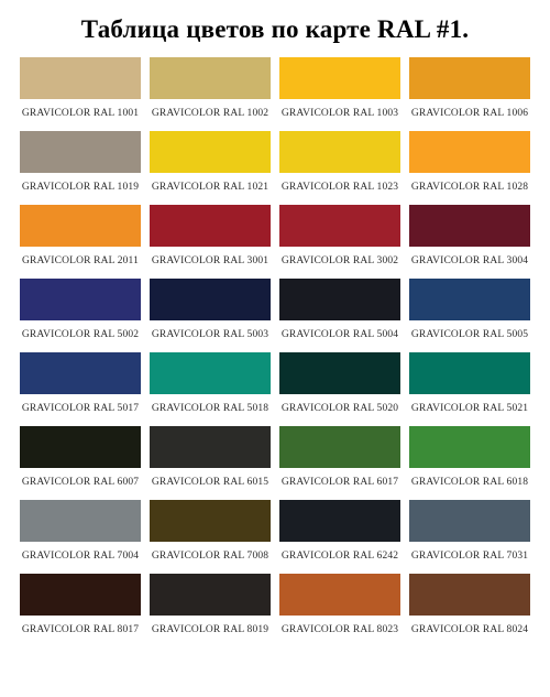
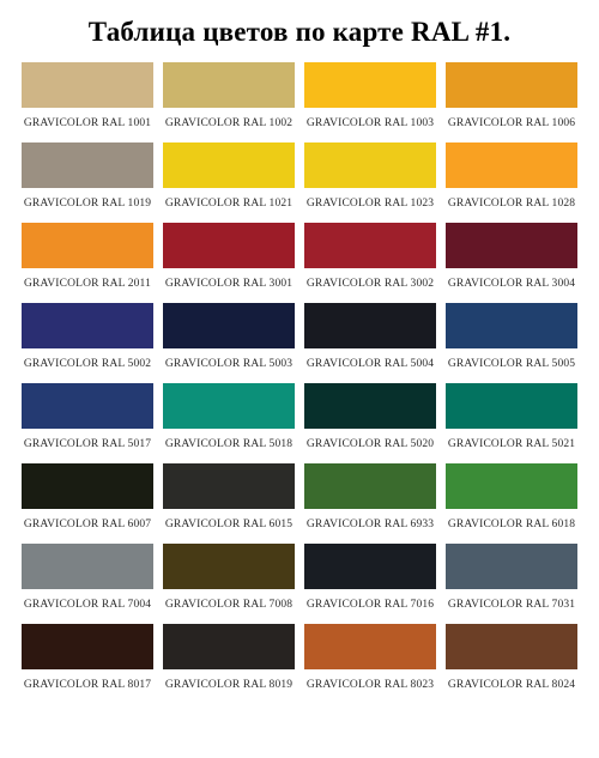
  Таблица цветов по карте RAL #1.
  GRAVICOLOR RAL 1001
  GRAVICOLOR RAL 1002
  GRAVICOLOR RAL 1003
  GRAVICOLOR RAL 1006
  GRAVICOLOR RAL 1019
  GRAVICOLOR RAL 1021
  GRAVICOLOR RAL 1023
  GRAVICOLOR RAL 1028
  GRAVICOLOR RAL 2011
  GRAVICOLOR RAL 3001
  GRAVICOLOR RAL 3002
  GRAVICOLOR RAL 3004
  GRAVICOLOR RAL 5002
  GRAVICOLOR RAL 5003
  GRAVICOLOR RAL 5004
  GRAVICOLOR RAL 5005
  GRAVICOLOR RAL 5017
  GRAVICOLOR RAL 5018
  GRAVICOLOR RAL 5020
  GRAVICOLOR RAL 5021
  GRAVICOLOR RAL 6007
  GRAVICOLOR RAL 6015
- GRAVICOLOR RAL 6017
+ GRAVICOLOR RAL 6933
  GRAVICOLOR RAL 6018
  GRAVICOLOR RAL 7004
  GRAVICOLOR RAL 7008
- GRAVICOLOR RAL 6242
+ GRAVICOLOR RAL 7016
  GRAVICOLOR RAL 7031
  GRAVICOLOR RAL 8017
  GRAVICOLOR RAL 8019
  GRAVICOLOR RAL 8023
  GRAVICOLOR RAL 8024
